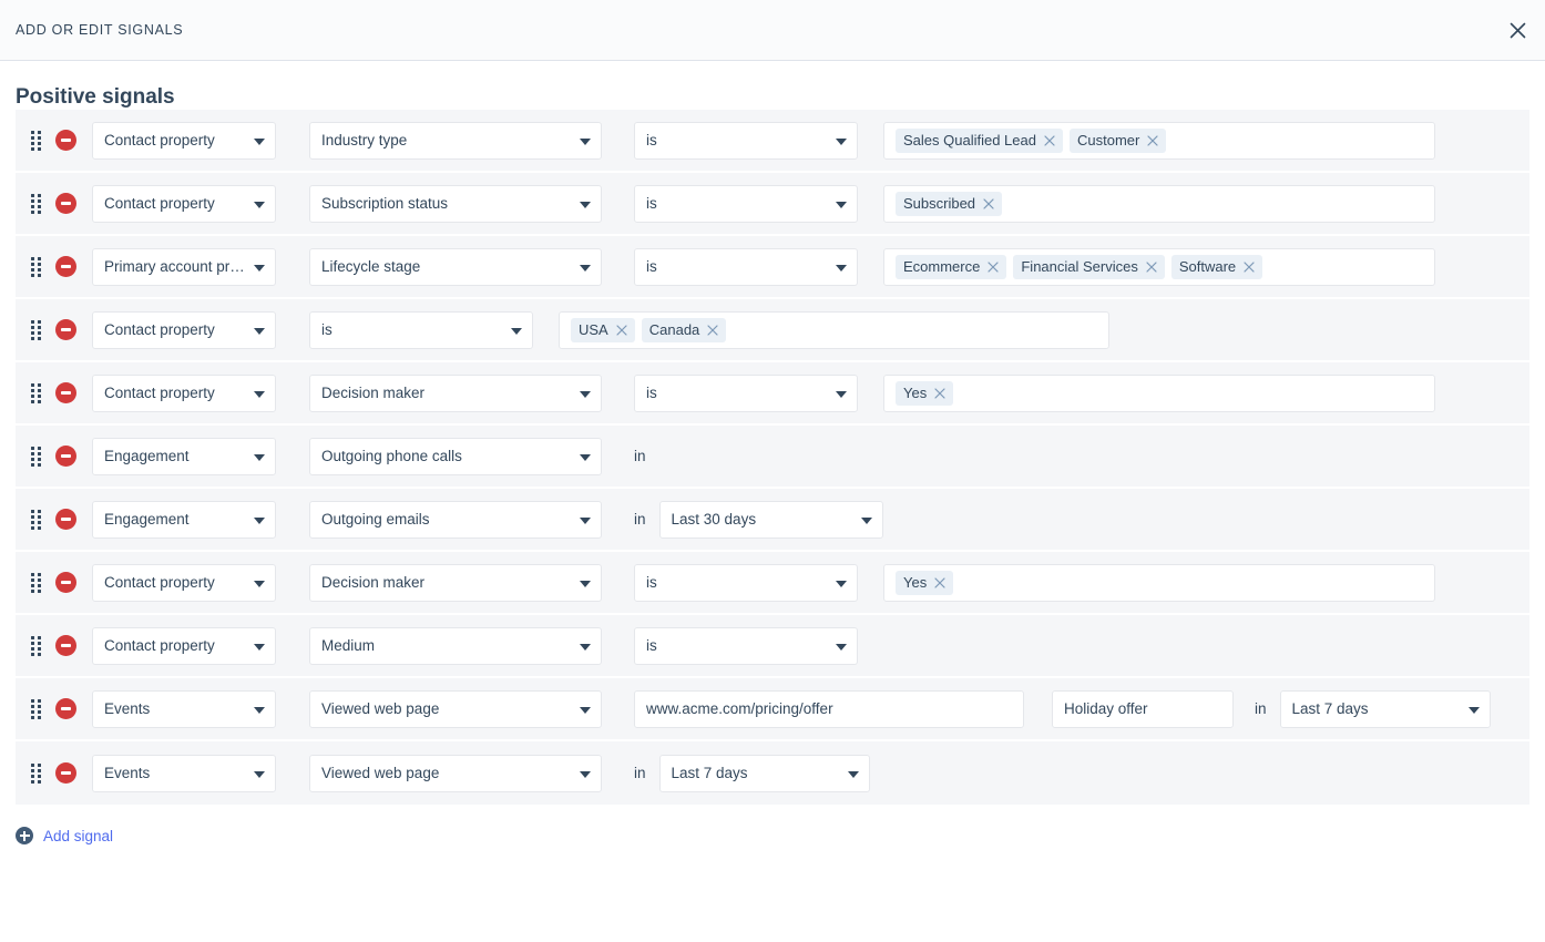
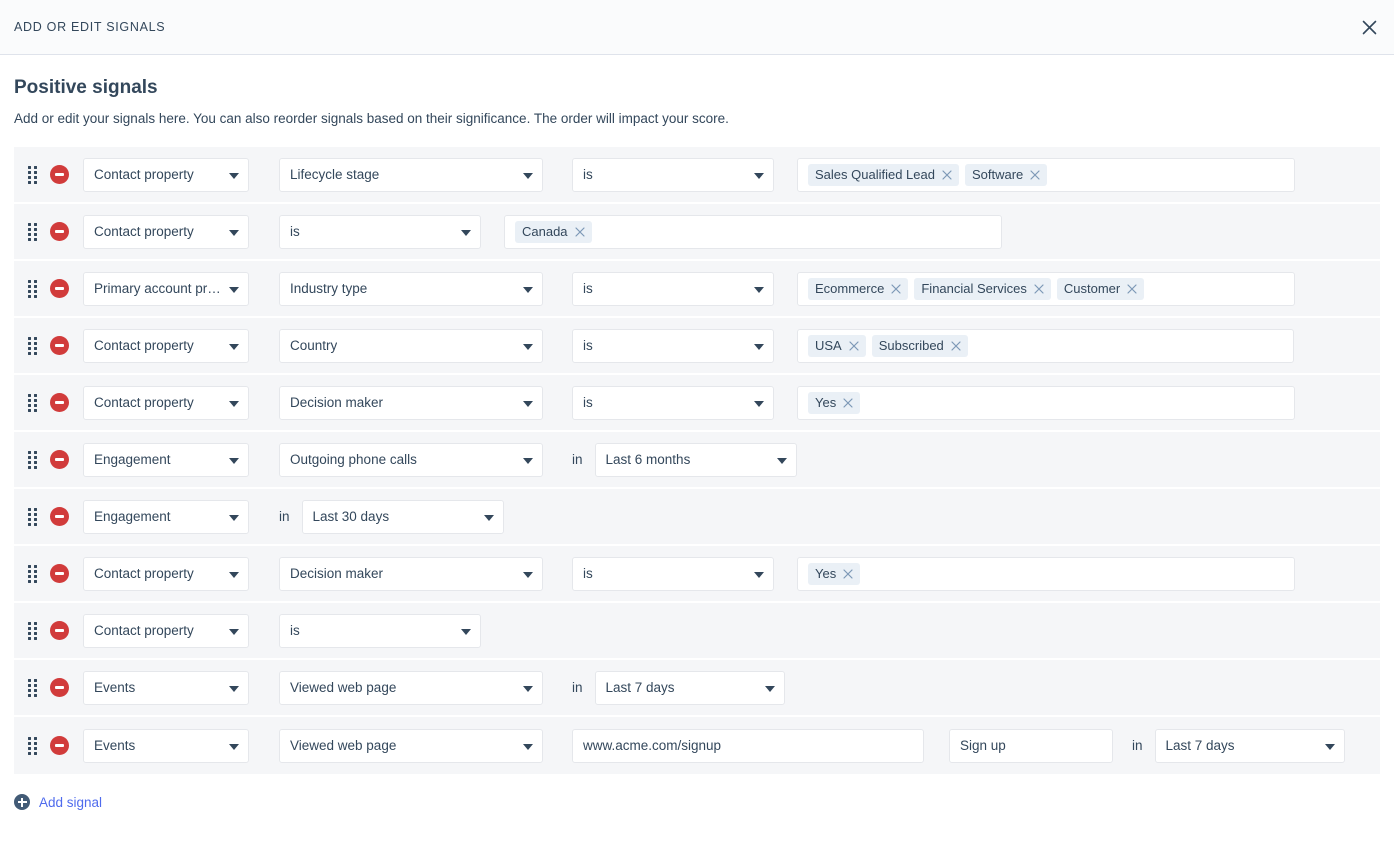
  ADD OR EDIT SIGNALS
  Positive signals
+ Add or edit your signals here. You can also reorder signals based on their significance. The order will impact your score.
  Contact property
- Industry type
+ Lifecycle stage
  is
  Sales Qualified Lead
- Customer
+ Software
  Contact property
- Subscription status
  is
- Subscribed
+ Canada
  Primary account prop
- Lifecycle stage
+ Industry type
  is
  Ecommerce
  Financial Services
- Software
+ Customer
  Contact property
+ Country
  is
  USA
- Canada
+ Subscribed
  Contact property
  Decision maker
  is
  Yes
  Engagement
  Outgoing phone calls
  in
+ Last 6 months
  Engagement
- Outgoing emails
  in
  Last 30 days
  Contact property
  Decision maker
  is
  Yes
  Contact property
- Medium
  is
  Events
  Viewed web page
- www.acme.com/pricing/offer
- Holiday offer
  in
  Last 7 days
  Events
  Viewed web page
+ www.acme.com/signup
+ Sign up
  in
  Last 7 days
  Add signal
